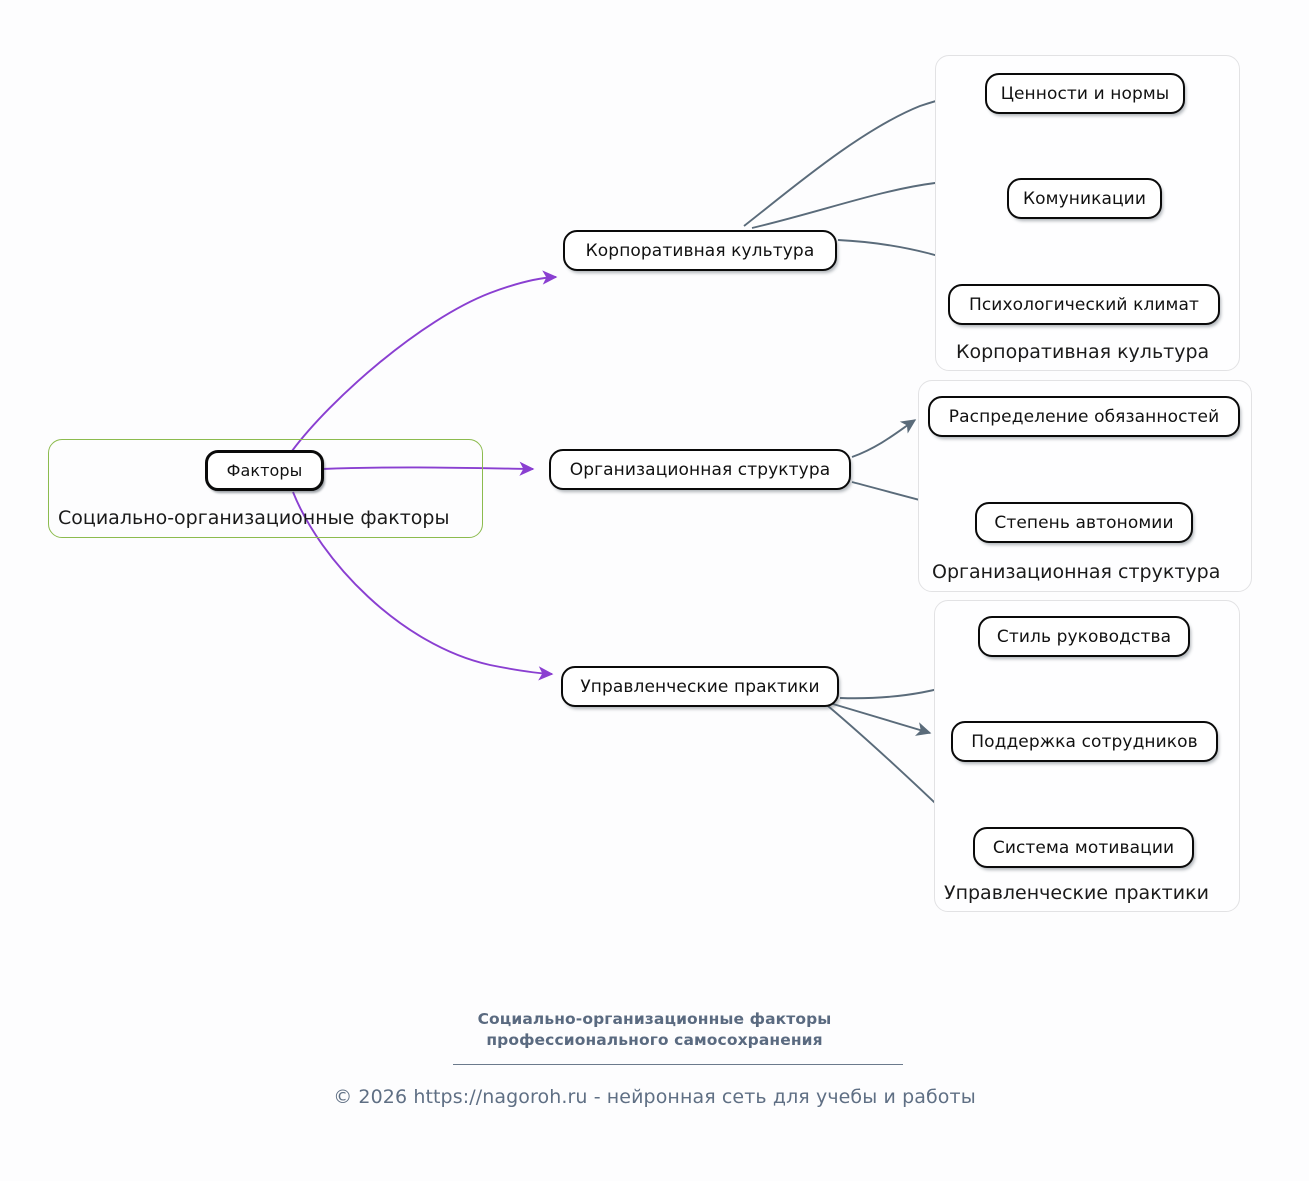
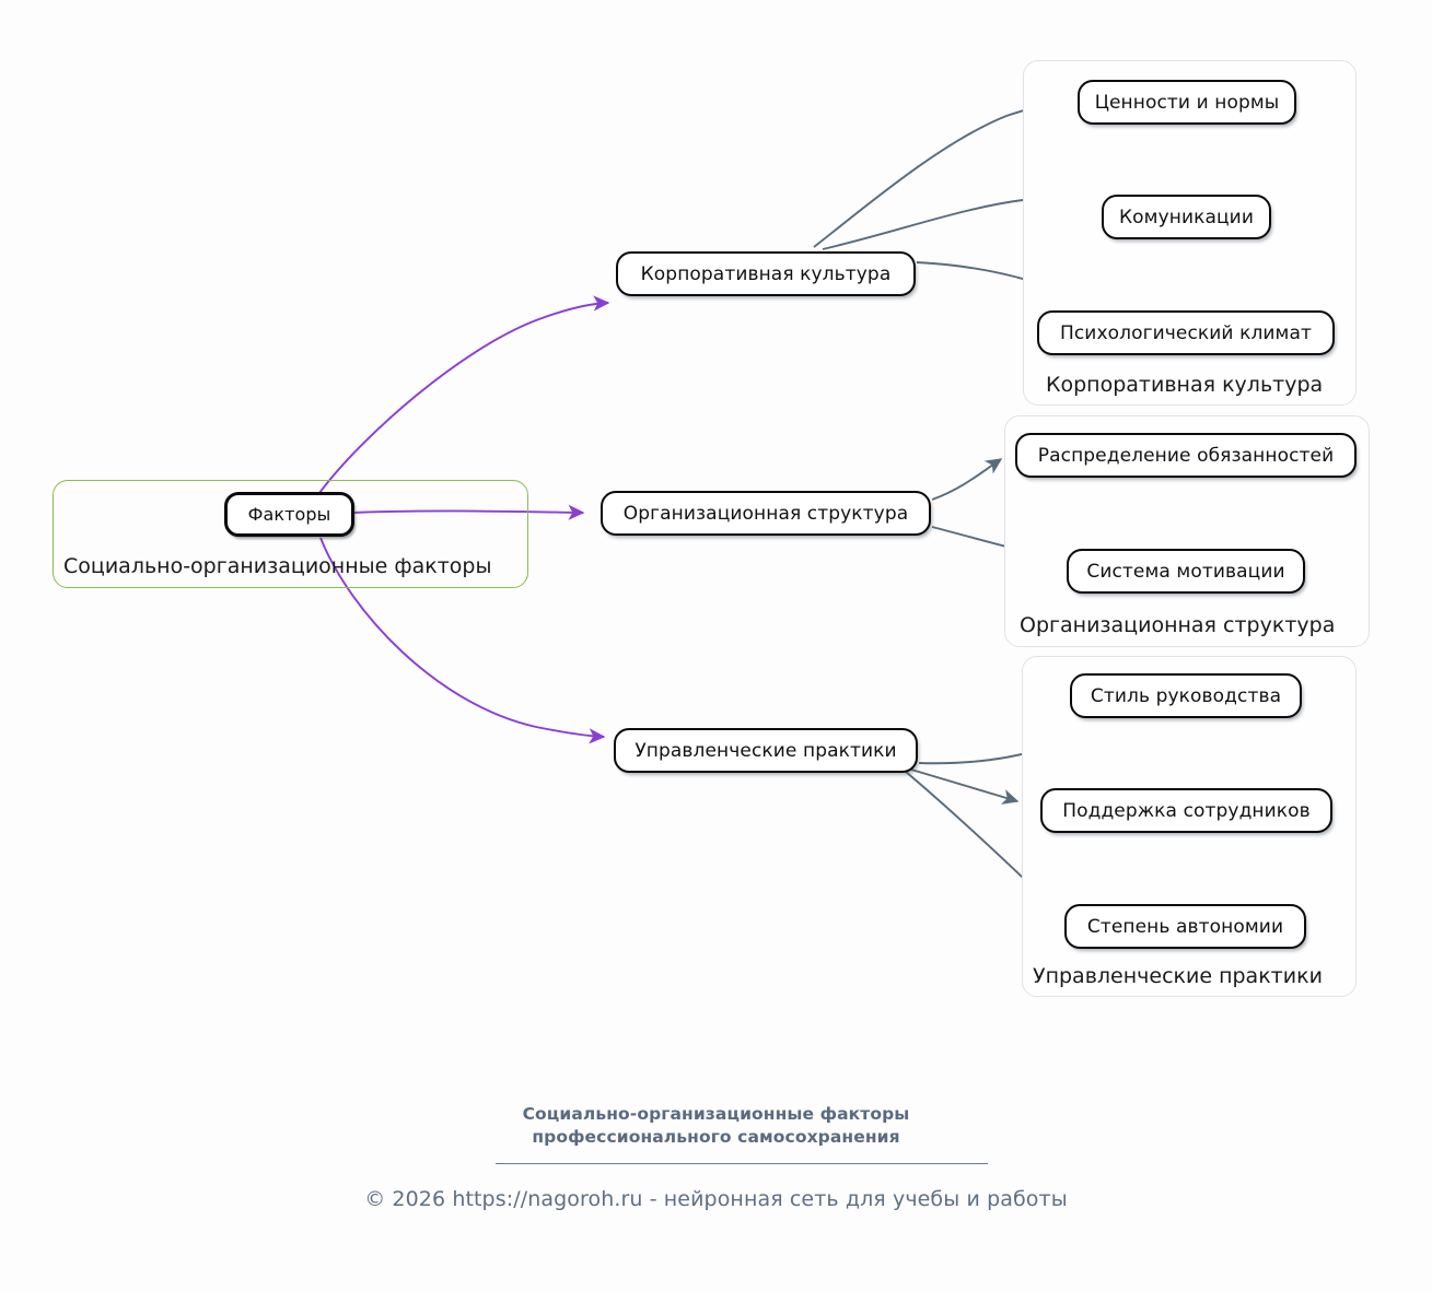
  Социально-организационные факторы
  Факторы
  Корпоративная культура
  Ценности и нормы
  Комуникации
  Психологический климат
  Корпоративная культура
  Организационная структура
  Распределение обязанностей
- Степень автономии
+ Система мотивации
  Организационная структура
  Управленческие практики
  Стиль руководства
  Поддержка сотрудников
- Система мотивации
+ Степень автономии
  Управленческие практики
  Социально-организационные факторы
  профессионального самосохранения
  © 2026 https://nagoroh.ru - нейронная сеть для учебы и работы
